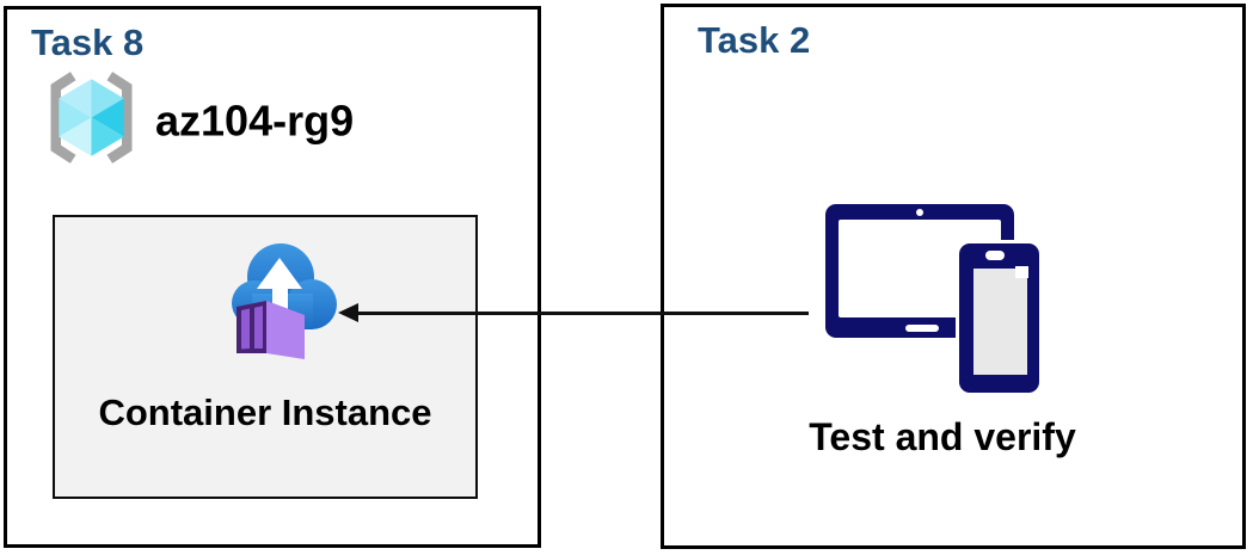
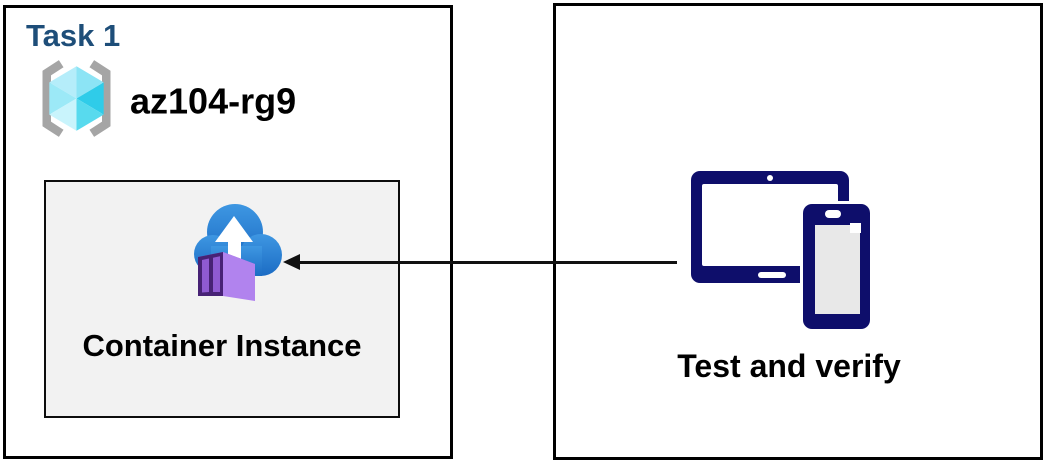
- Task 8
+ Task 1
  az104-rg9
  Container Instance
- Task 2
  Test and verify
